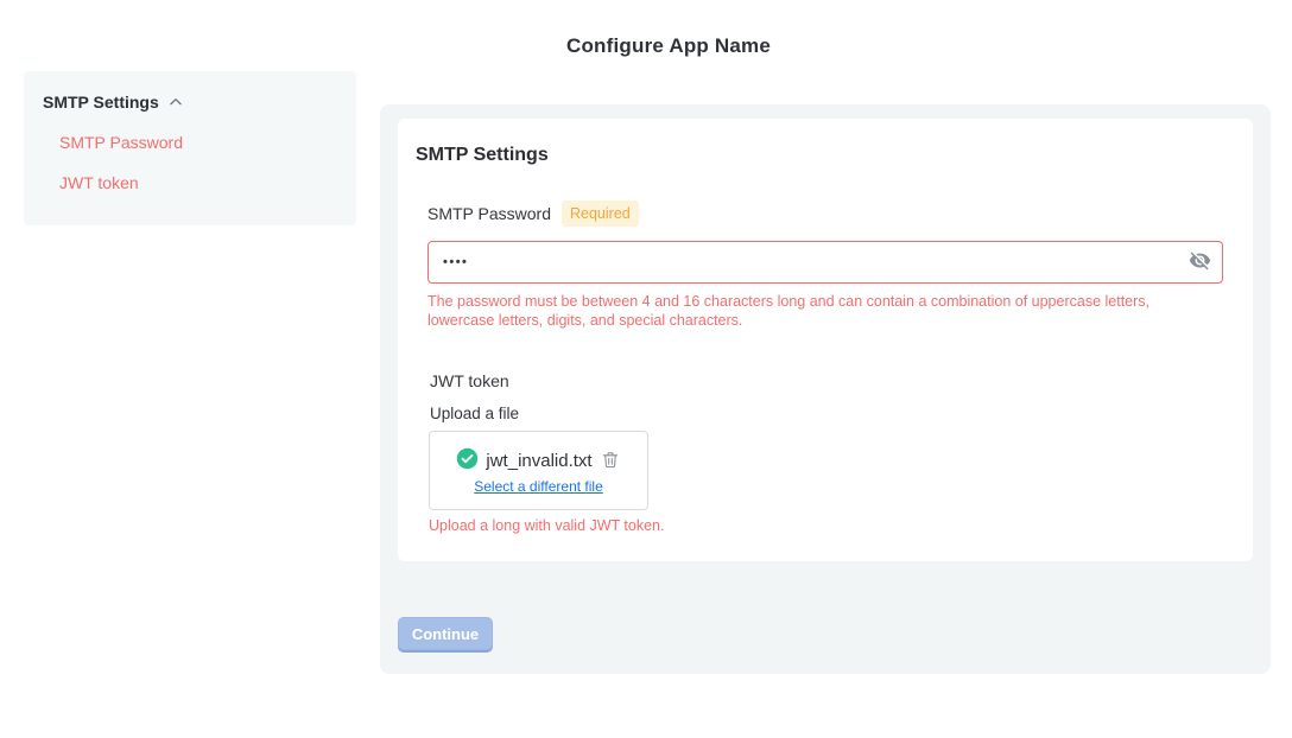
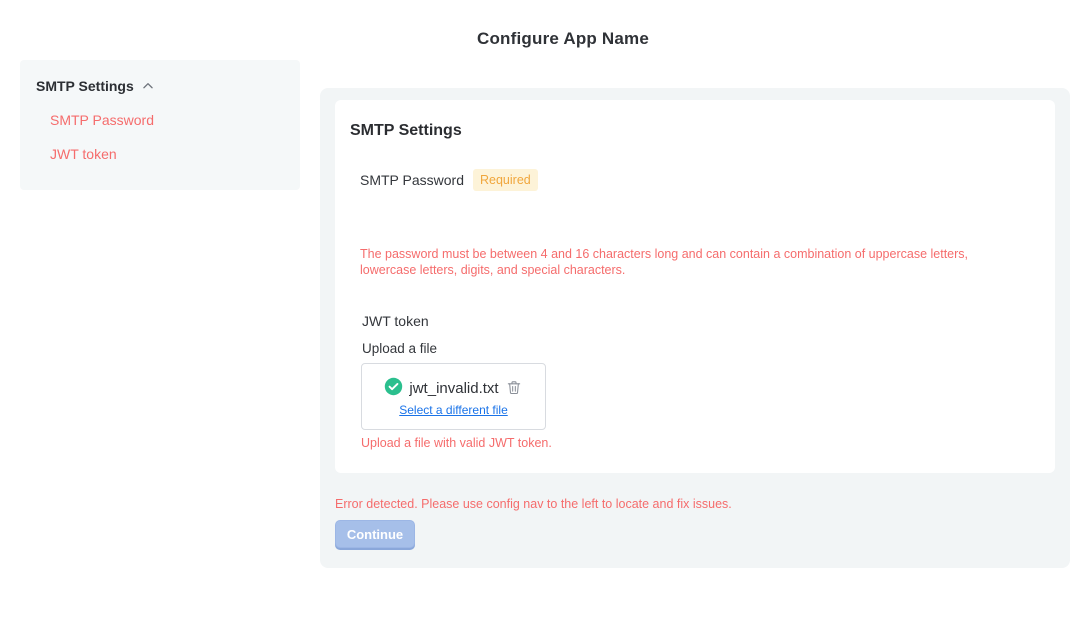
  Configure App Name
  SMTP Settings
  SMTP Password
  JWT token
  SMTP Settings
  SMTP Password
  Required
- ••••
  The password must be between 4 and 16 characters long and can contain a combination of uppercase letters, lowercase letters, digits, and special characters.
  JWT token
  Upload a file
  jwt_invalid.txt
  Select a different file
- Upload a long with valid JWT token.
+ Upload a file with valid JWT token.
+ Error detected. Please use config nav to the left to locate and fix issues.
  Continue
